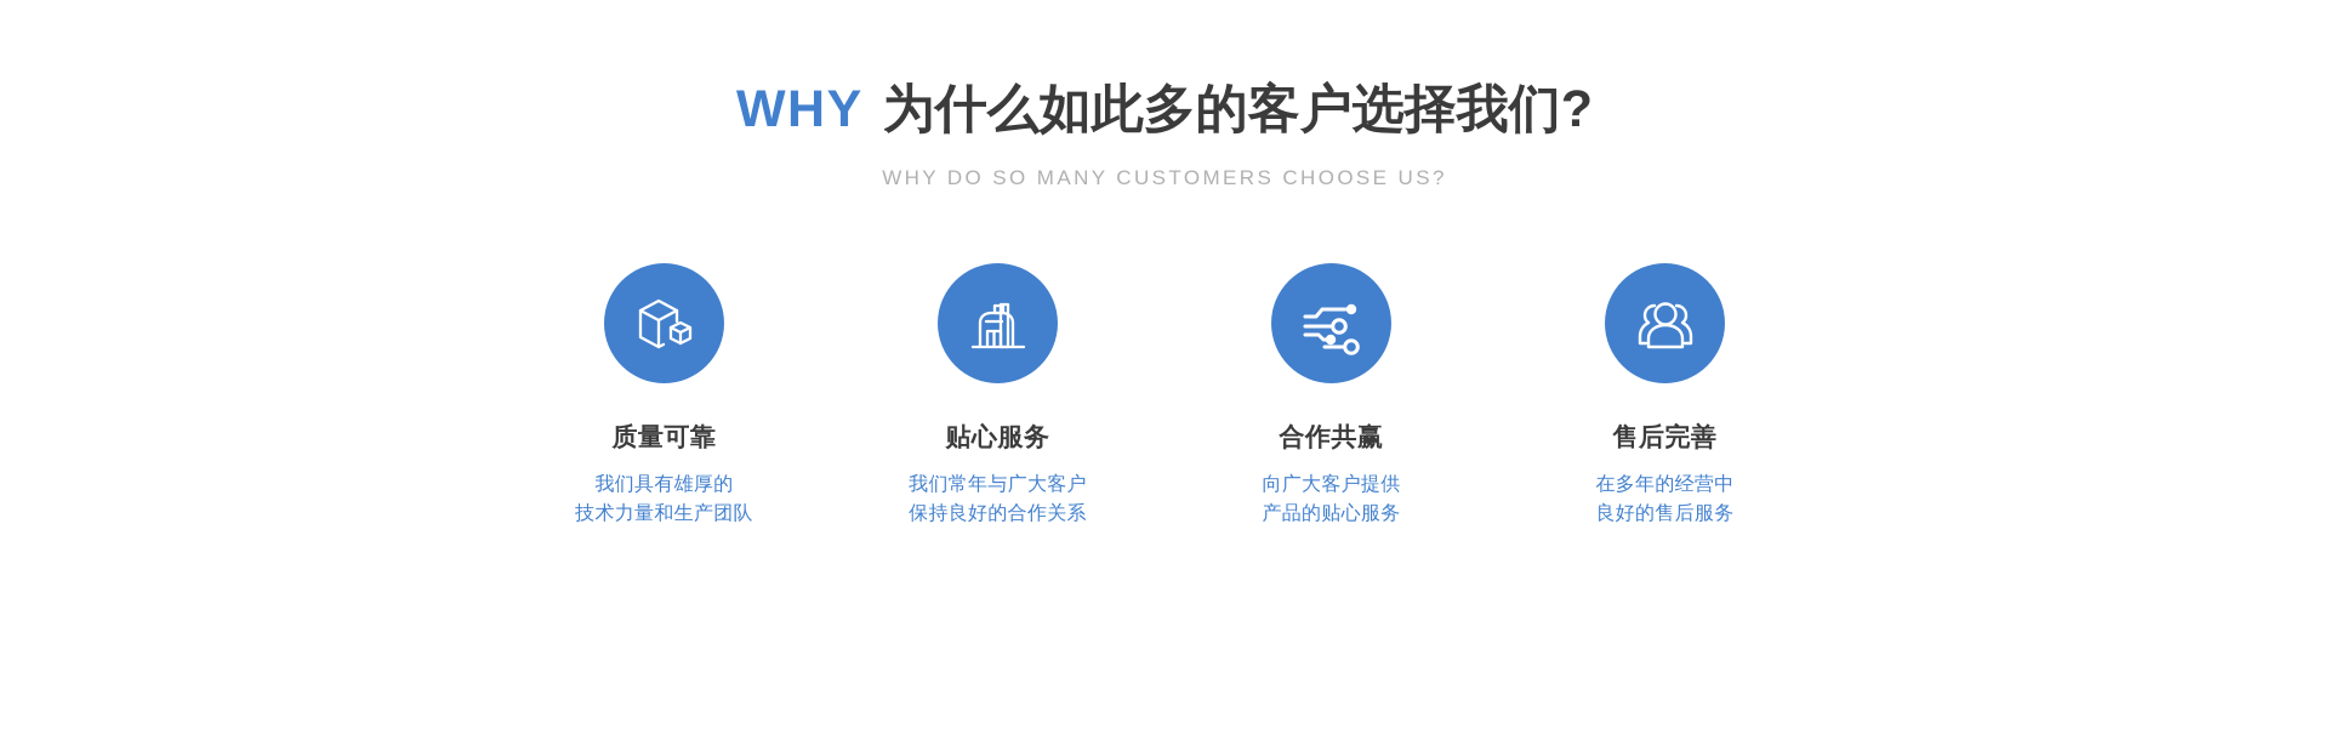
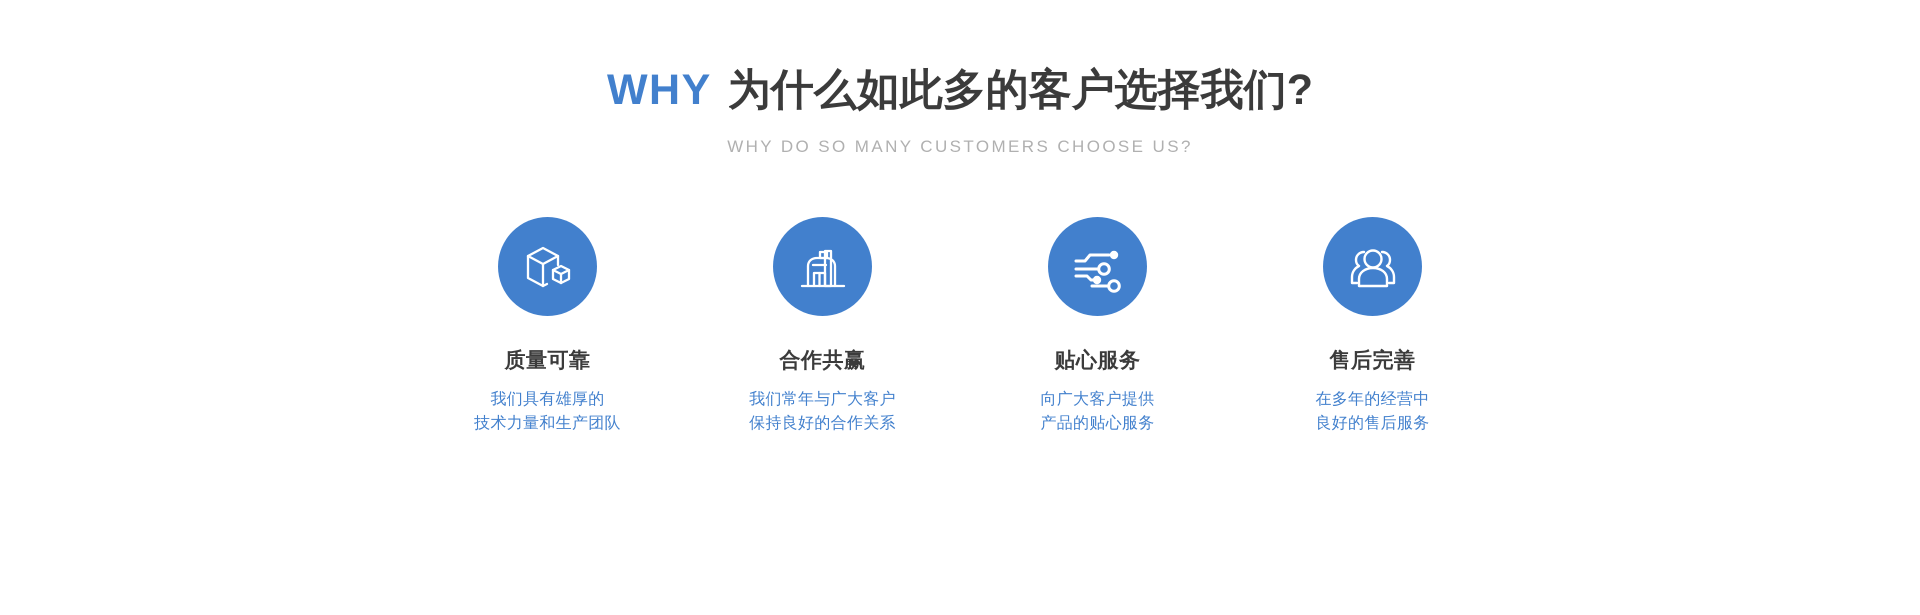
  WHY 为什么如此多的客户选择我们?
  WHY DO SO MANY CUSTOMERS CHOOSE US?
  质量可靠
  我们具有雄厚的
  技术力量和生产团队
- 贴心服务
+ 合作共赢
  我们常年与广大客户
  保持良好的合作关系
- 合作共赢
+ 贴心服务
  向广大客户提供
  产品的贴心服务
  售后完善
  在多年的经营中
  良好的售后服务
